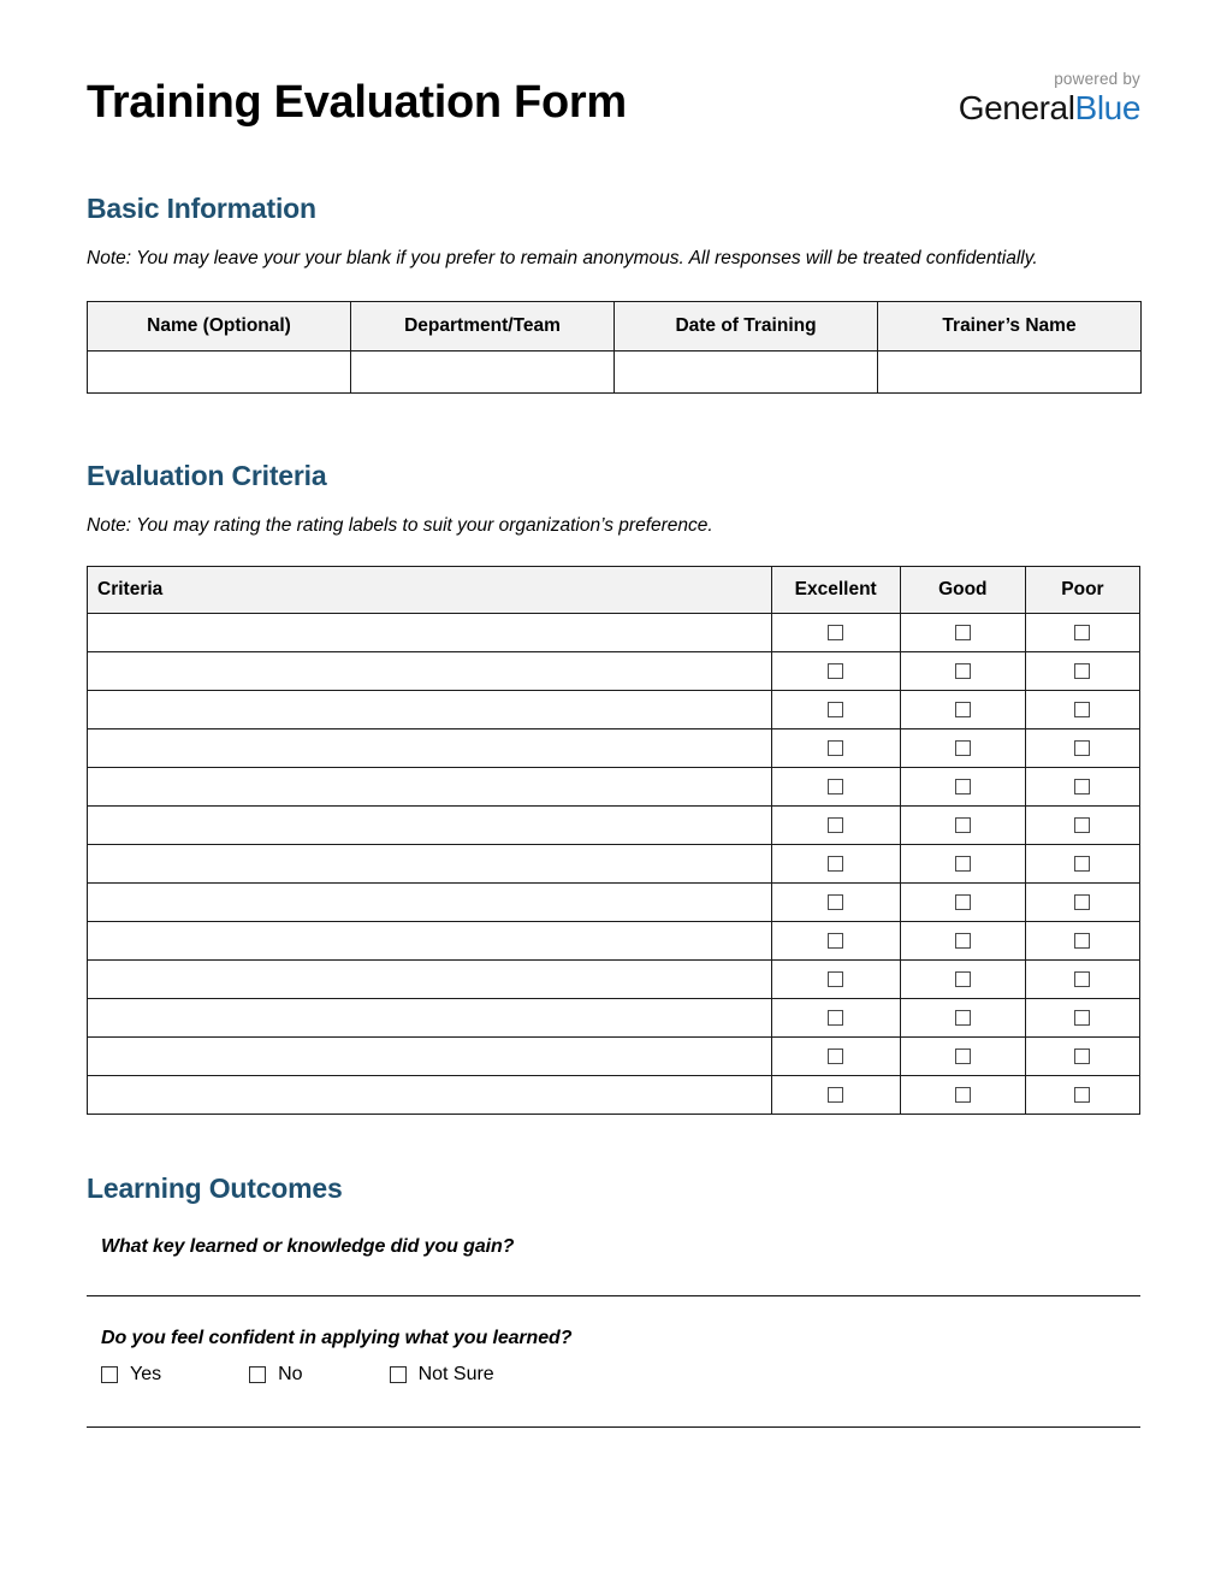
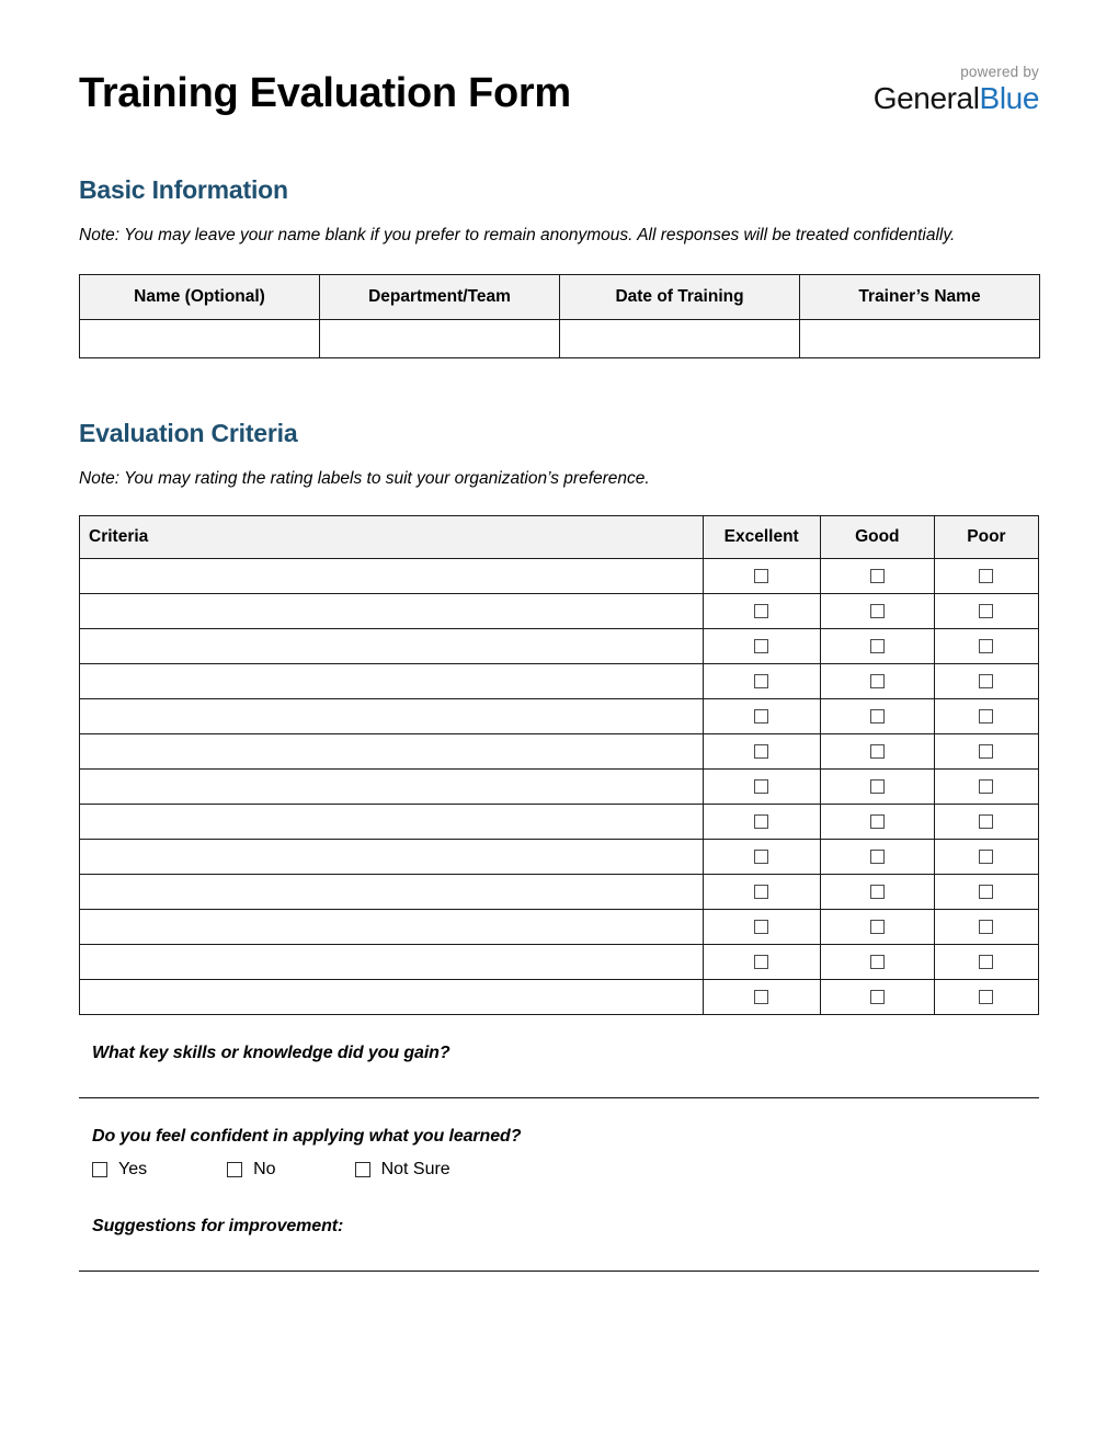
  Training Evaluation Form
  powered by
  GeneralBlue
  Basic Information
- Note: You may leave your your blank if you prefer to remain anonymous. All responses will be treated confidentially.
+ Note: You may leave your name blank if you prefer to remain anonymous. All responses will be treated confidentially.
  Name (Optional)	Department/Team	Date of Training	Trainer’s Name
  Evaluation Criteria
  Note: You may rating the rating labels to suit your organization’s preference.
  Criteria	Excellent	Good	Poor
- Learning Outcomes
- What key learned or knowledge did you gain?
+ What key skills or knowledge did you gain?
  Do you feel confident in applying what you learned?
  Yes
  No
  Not Sure
+ Suggestions for improvement:
